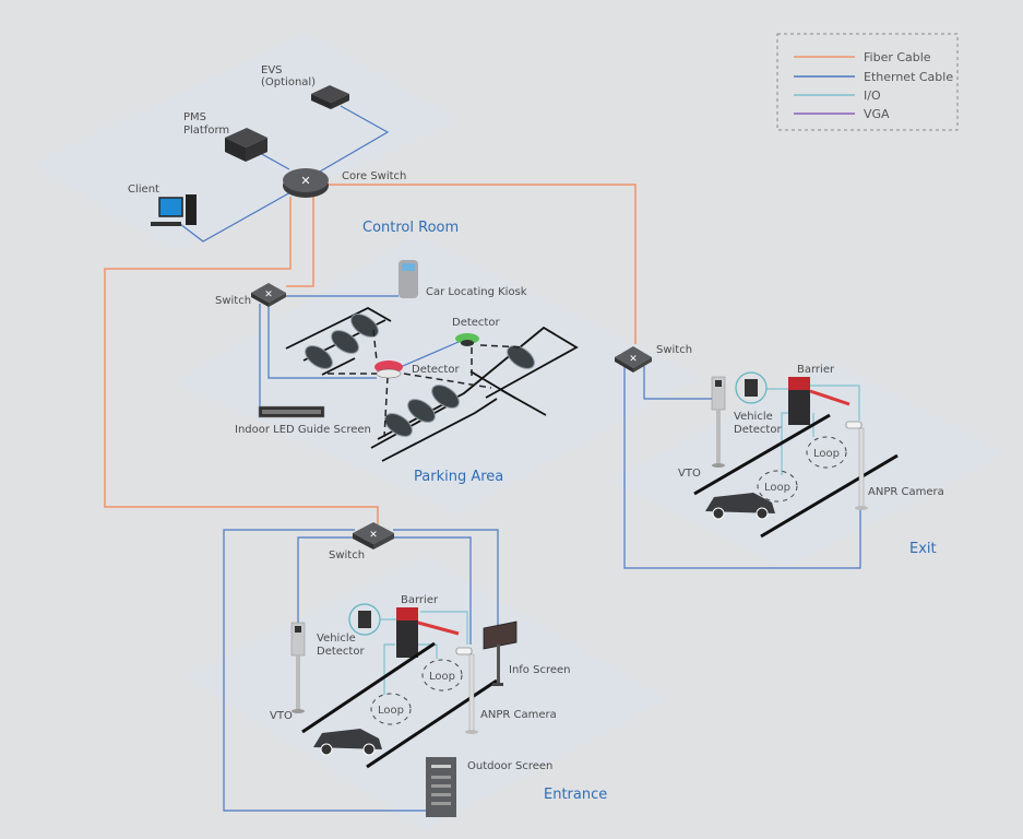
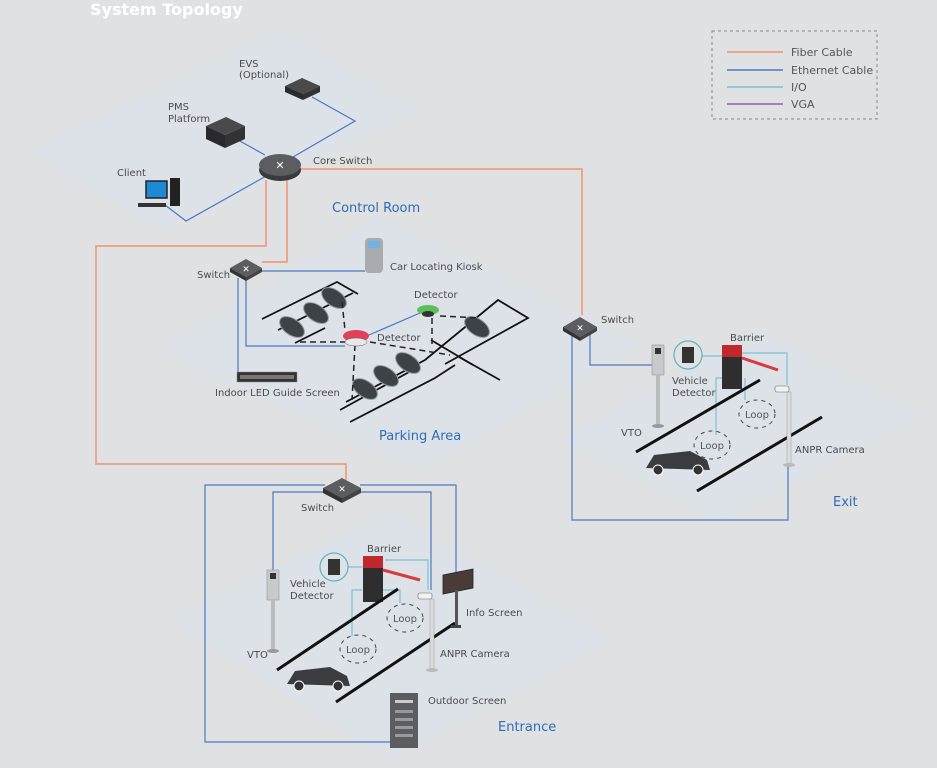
+ System Topology
  Fiber Cable
  Ethernet Cable
  I/O
  VGA
  EVS
  (Optional)
  PMS
  Platform
  Client
  ✕
  Core Switch
  Control Room
  ✕
  Switch
  Car Locating Kiosk
  Detector
  Detector
  Indoor LED Guide Screen
  Parking Area
  ✕
  Switch
  VTO
  Vehicle
  Detector
  Barrier
  Loop
  Loop
  ANPR Camera
  Exit
  ✕
  Switch
  VTO
  Vehicle
  Detector
  Barrier
  Loop
  Loop
  ANPR Camera
  Info Screen
  Outdoor Screen
  Entrance
